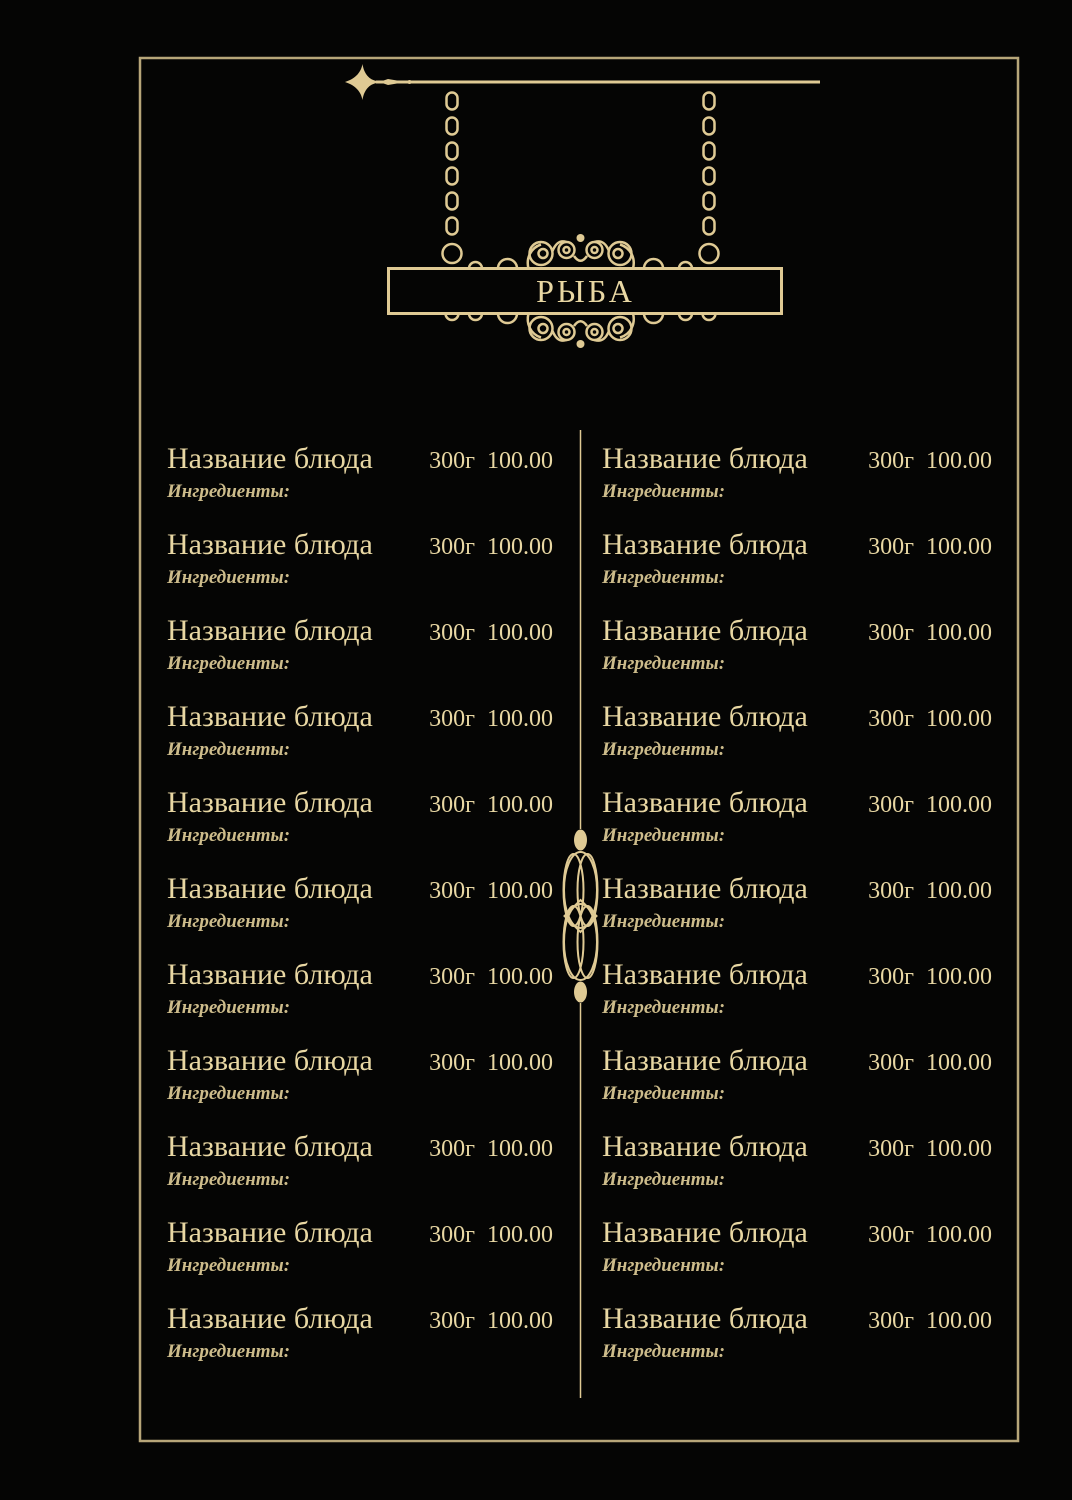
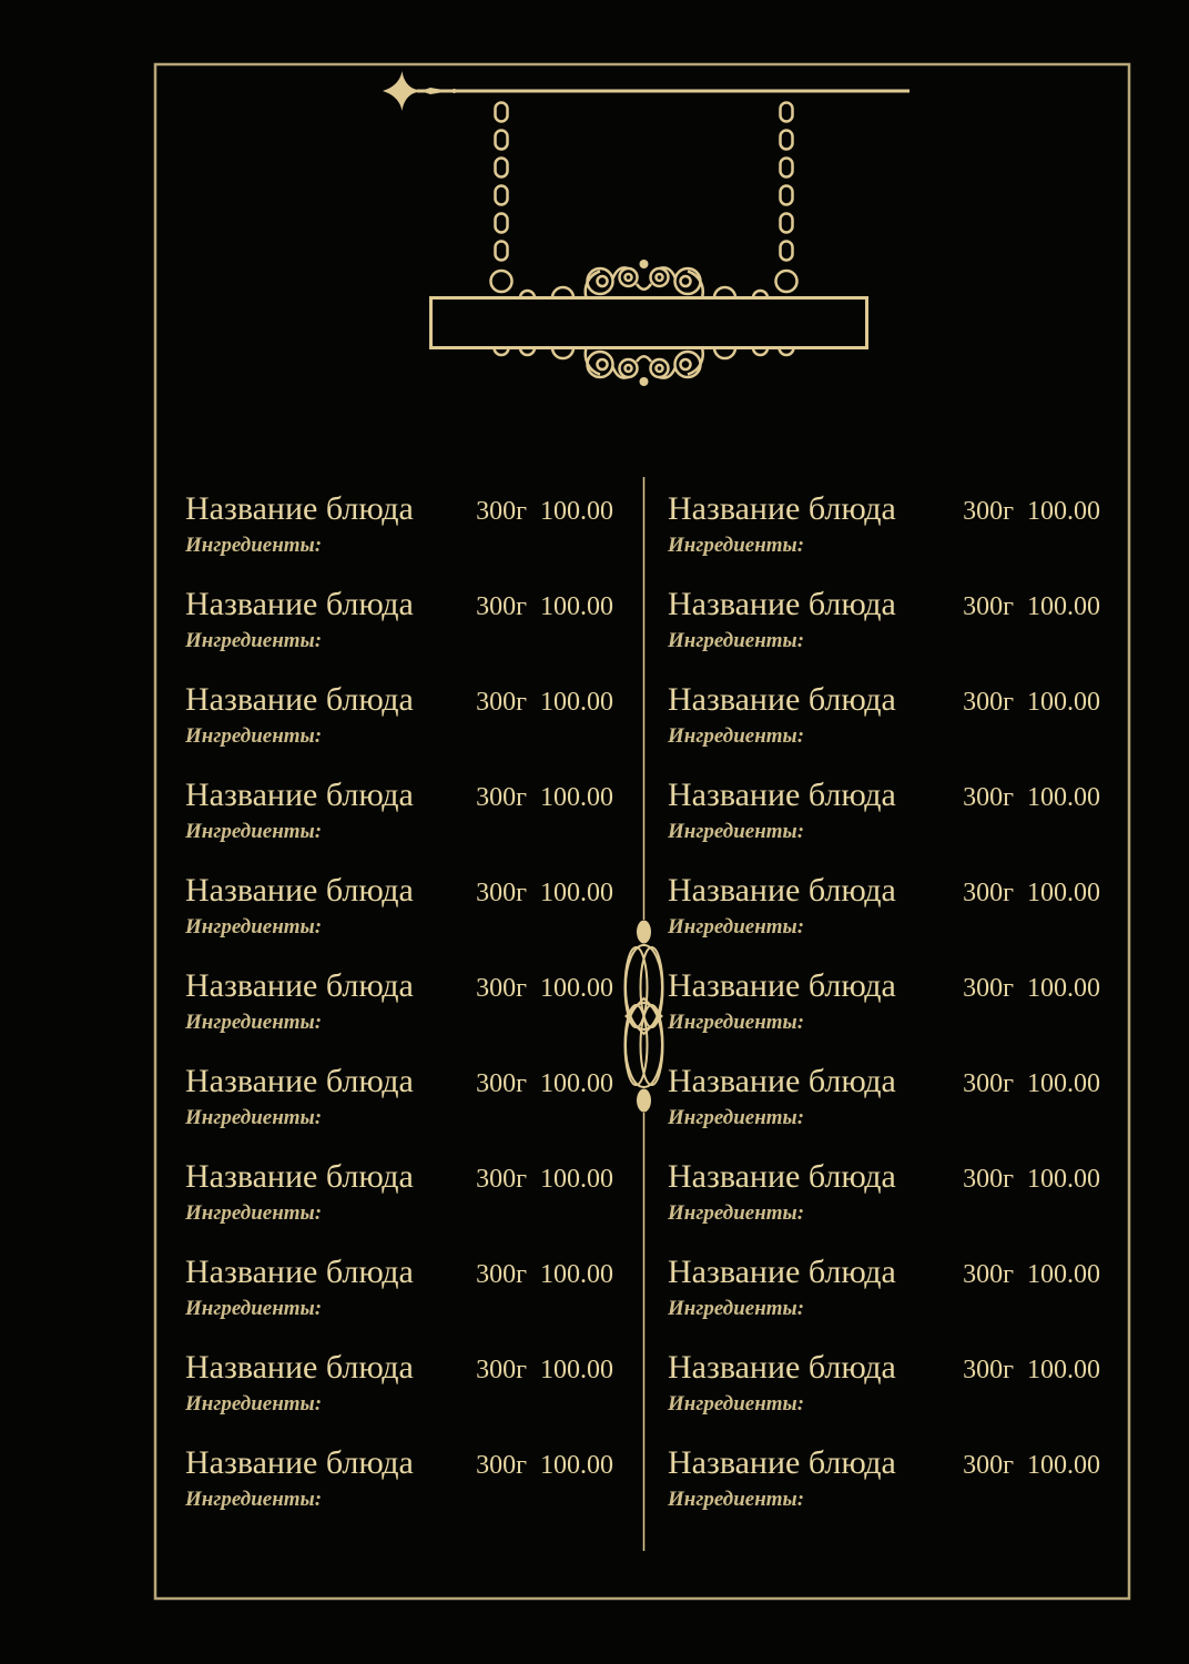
- РЫБА
  Название блюда
  300г
  100.00
  Ингредиенты:
  Название блюда
  300г
  100.00
  Ингредиенты:
  Название блюда
  300г
  100.00
  Ингредиенты:
  Название блюда
  300г
  100.00
  Ингредиенты:
  Название блюда
  300г
  100.00
  Ингредиенты:
  Название блюда
  300г
  100.00
  Ингредиенты:
  Название блюда
  300г
  100.00
  Ингредиенты:
  Название блюда
  300г
  100.00
  Ингредиенты:
  Название блюда
  300г
  100.00
  Ингредиенты:
  Название блюда
  300г
  100.00
  Ингредиенты:
  Название блюда
  300г
  100.00
  Ингредиенты:
  Название блюда
  300г
  100.00
  Ингредиенты:
  Название блюда
  300г
  100.00
  Ингредиенты:
  Название блюда
  300г
  100.00
  Ингредиенты:
  Название блюда
  300г
  100.00
  Ингредиенты:
  Название блюда
  300г
  100.00
  Ингредиенты:
  Название блюда
  300г
  100.00
  Ингредиенты:
  Название блюда
  300г
  100.00
  Ингредиенты:
  Название блюда
  300г
  100.00
  Ингредиенты:
  Название блюда
  300г
  100.00
  Ингредиенты:
  Название блюда
  300г
  100.00
  Ингредиенты:
  Название блюда
  300г
  100.00
  Ингредиенты:
